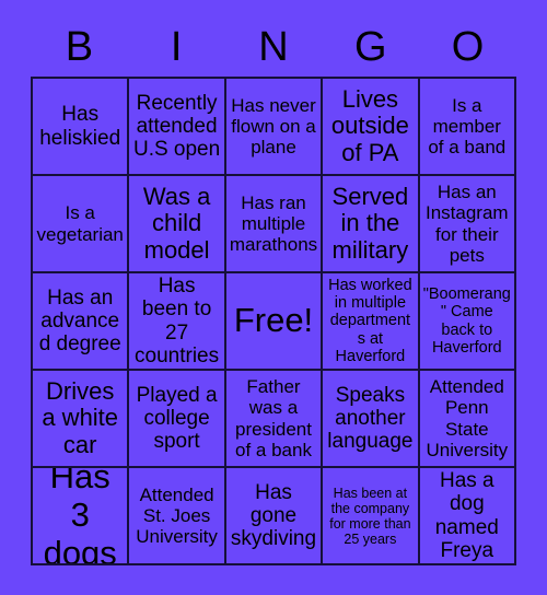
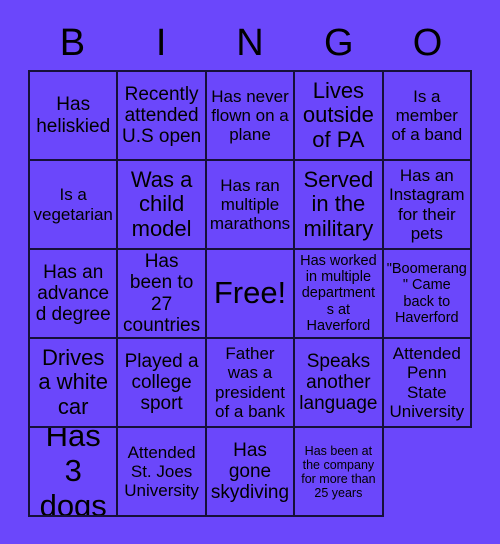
  B
  I
  N
  G
  O
  Has heliskied
  Recently attended U.S open
  Has never flown on a plane
  Lives outside of PA
  Is a member of a band
  Is a vegetarian
  Was a child model
  Has ran multiple marathons
  Served in the military
  Has an Instagram for their pets
  Has an advanced degree
  Has been to 27 countries
  Free!
  Has worked in multiple departments at Haverford
  "Boomerang" Came back to Haverford
  Drives a white car
  Played a college sport
  Father was a president of a bank
  Speaks another language
  Attended Penn State University
  Has 3 dogs
  Attended St. Joes University
  Has gone skydiving
  Has been at the company for more than 25 years
- Has a dog named Freya
